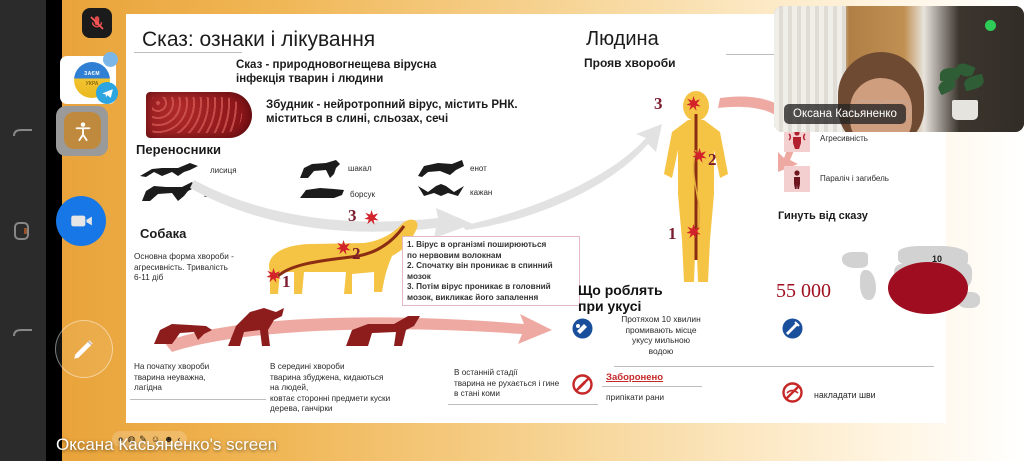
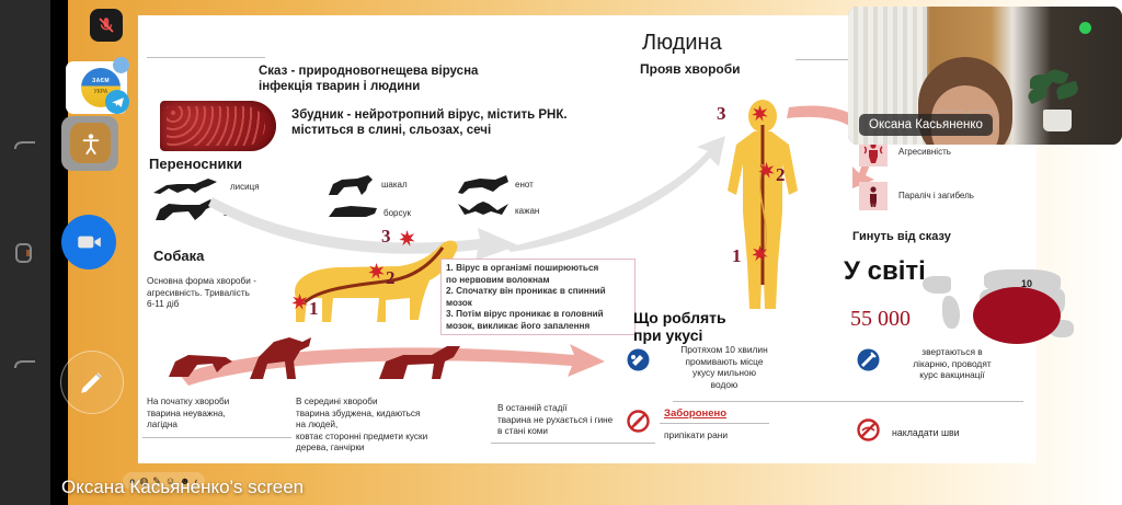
- Сказ: ознаки і лікування
  Сказ - природновогнещева вірусна
  інфекція тварин і людини
  Збудник - нейротропний вірус, містить РНК.
  міститься в слині, сльозах, сечі
  Переносники
  лисиця
  шакал
  енот
  борсук
  кажан
  Собака
  Основна форма хвороби -
  агресивність. Тривалість
  6-11 діб
  1
  2
  3
  1. Вірус в організмі поширюються
  по нервовим волокнам
  2. Спочатку він проникає в спинний
  мозок
  3. Потім вірус проникає в головний
  мозок, викликає його запалення
  На початку хвороби
  тварина неуважна,
  лагідна
  В середині хвороби
  тварина збуджена, кидаються
  на людей,
  ковтає сторонні предмети куски
  дерева, ганчірки
  В останній стадії
  тварина не рухається і гине
  в стані коми
  Людина
  Прояв хвороби
  3
  2
  1
  Агресивність
  Параліч і загибель
  Гинуть від сказу
+ У світі
  55 000
  10
  Що роблять
  при укусі
  Протяхом 10 хвилин
  промивають місце
  укусу мильною
  водою
+ звертаються в
+ лікарню, проводят
+ курс вакцинації
  Заборонено
  припікати рани
  накладати шви
  Оксана Касьяненко
  ●
  ◍
  ✎
  ☺
  ☻
  ‹
  Оксана Касьяненко's screen
